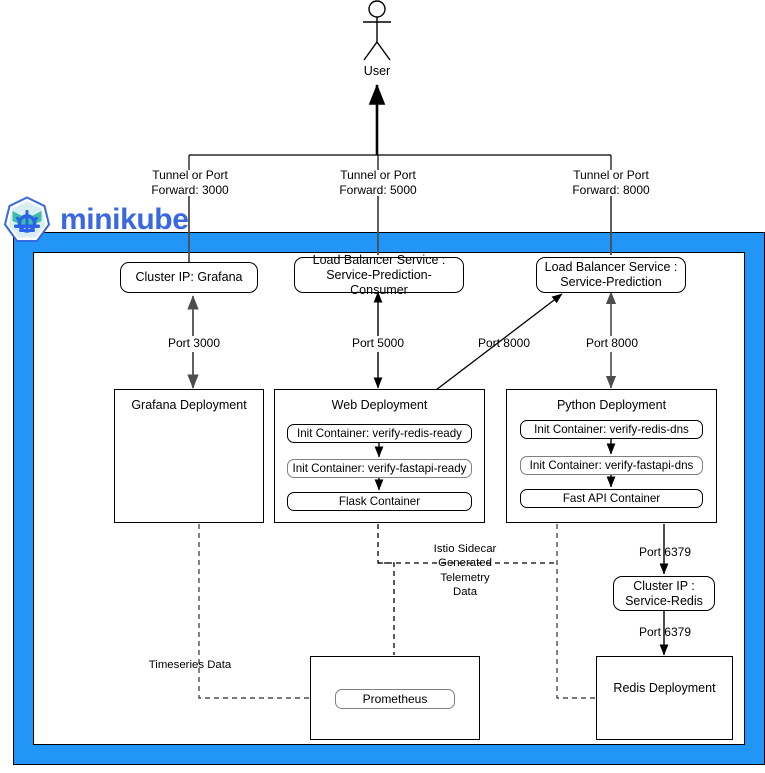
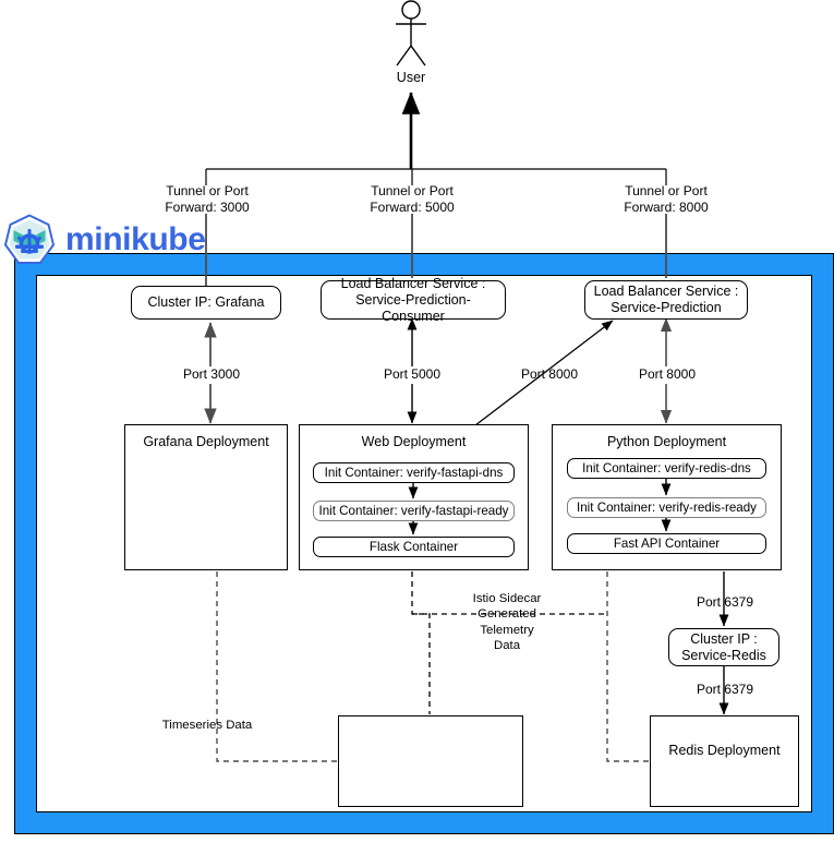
  minikube
  User
  Tunnel or Port
  Forward: 3000
  Tunnel or Port
  Forward: 5000
  Tunnel or Port
  Forward: 8000
  Cluster IP: Grafana
  Load Balancer Service : Service-Prediction-Consumer
  Load Balancer Service : Service-Prediction
  Cluster IP : Service-Redis
  Port 3000
  Port 5000
  Port 8000
  Port 8000
  Port 6379
  Port 6379
  Grafana Deployment
  Web Deployment
  Python Deployment
  Redis Deployment
- Init Container: verify-redis-ready
+ Init Container: verify-fastapi-dns
  Init Container: verify-fastapi-ready
  Flask Container
  Init Container: verify-redis-dns
- Init Container: verify-fastapi-dns
+ Init Container: verify-redis-ready
  Fast API Container
- Prometheus
  Istio Sidecar
  Generated Telemetry
  Data
  Timeseries Data
